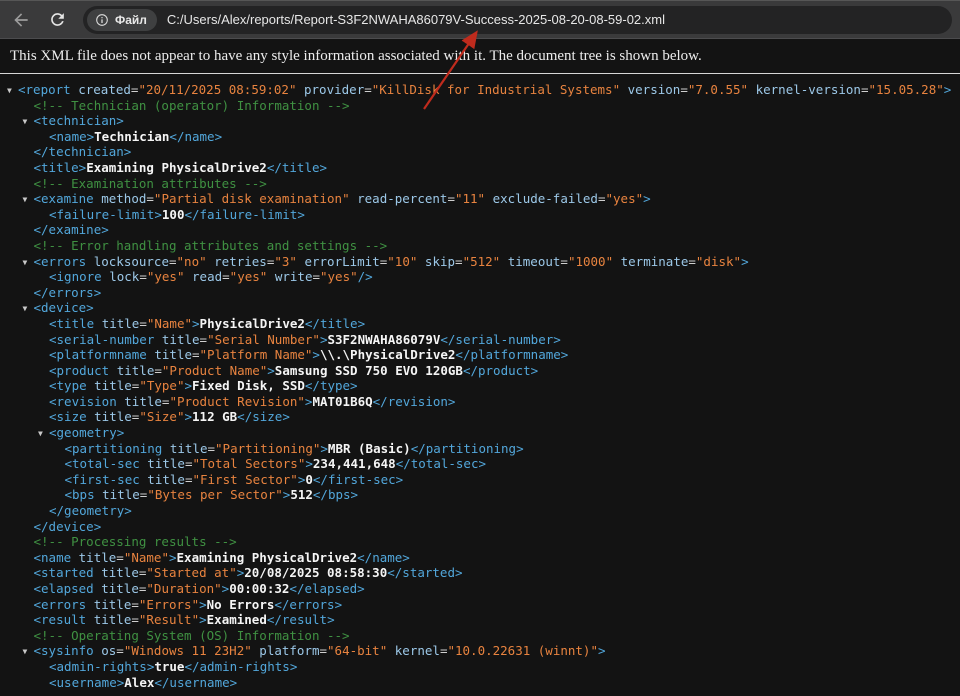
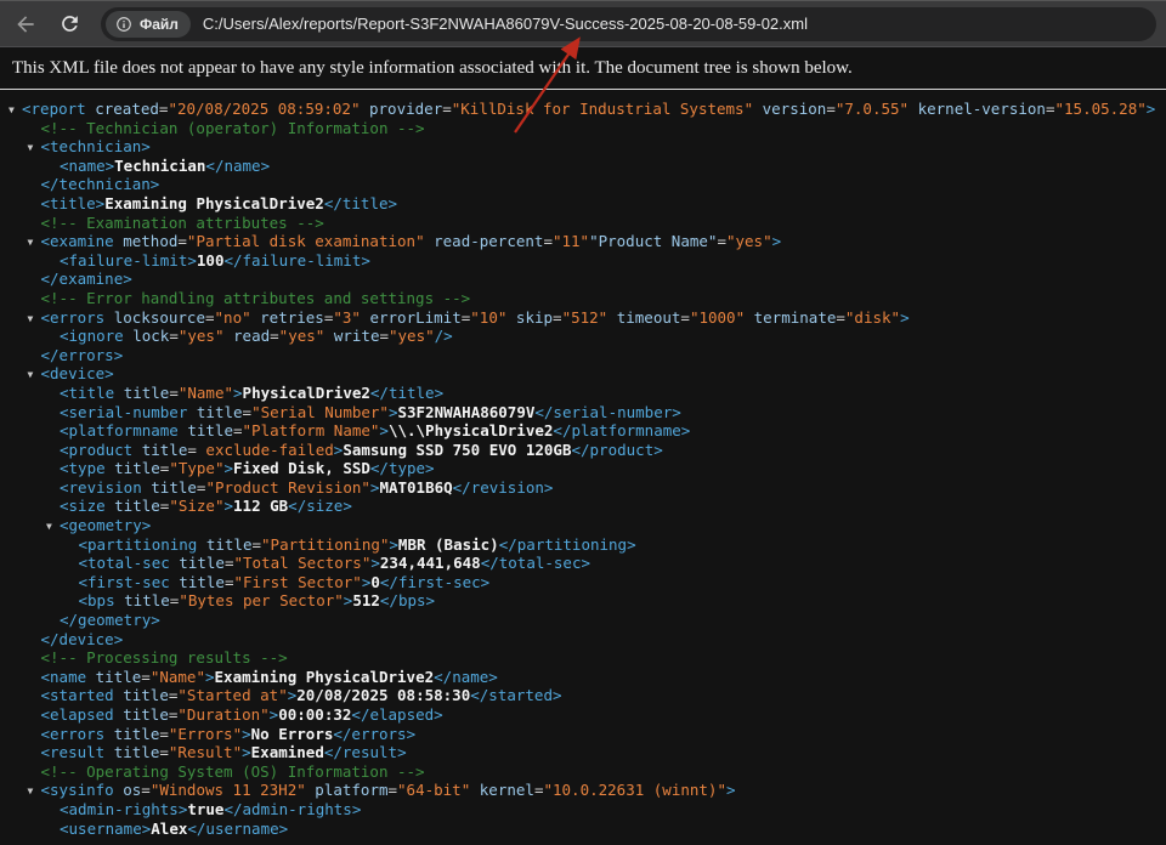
  Файл
  C:/Users/Alex/reports/Report-S3F2NWAHA86079V-Success-2025-08-20-08-59-02.xml
  This XML file does not appear to have any style information associated wih it. The document tree is shown below.
- ▼ <report created="20/11/2025 08:59:02" provider="KillDisk for Industrial Systems" version="7.0.55" kernel-version="15.05.28">
+ ▼ <report created="20/08/2025 08:59:02" provider="KillDisk for Industrial Systems" version="7.0.55" kernel-version="15.05.28">
  <!-- Technician (operator) Information -->
  ▼ <technician>
  <name>Technician</name>
  </technician>
  <title>Examining PhysicalDrive2</title>
  <!-- Examination attributes -->
- ▼ <examine method="Partial disk examination" read-percent="11" exclude-failed="yes">
+ ▼ <examine method="Partial disk examination" read-percent="11""Product Name"="yes">
  <failure-limit>100</failure-limit>
  </examine>
  <!-- Error handling attributes and settings -->
  ▼ <errors locksource="no" retries="3" errorLimit="10" skip="512" timeout="1000" terminate="disk">
  <ignore lock="yes" read="yes" write="yes"/>
  </errors>
  ▼ <device>
  <title title="Name">PhysicalDrive2</title>
  <serial-number title="Serial Number">S3F2NWAHA86079V</serial-number>
  <platformname title="Platform Name">\\.\PhysicalDrive2</platformname>
- <product title="Product Name">Samsung SSD 750 EVO 120GB</product>
+ <product title= exclude-failed>Samsung SSD 750 EVO 120GB</product>
  <type title="Type">Fixed Disk, SSD</type>
  <revision title="Product Revision">MAT01B6Q</revision>
  <size title="Size">112 GB</size>
  ▼ <geometry>
  <partitioning title="Partitioning">MBR (Basic)</partitioning>
  <total-sec title="Total Sectors">234,441,648</total-sec>
  <first-sec title="First Sector">0</first-sec>
  <bps title="Bytes per Sector">512</bps>
  </geometry>
  </device>
  <!-- Processing results -->
  <name title="Name">Examining PhysicalDrive2</name>
  <started title="Started at">20/08/2025 08:58:30</started>
  <elapsed title="Duration">00:00:32</elapsed>
  <errors title="Errors">No Errors</errors>
  <result title="Result">Examined</result>
  <!-- Operating System (OS) Information -->
  ▼ <sysinfo os="Windows 11 23H2" platform="64-bit" kernel="10.0.22631 (winnt)">
  <admin-rights>true</admin-rights>
  <username>Alex</username>
